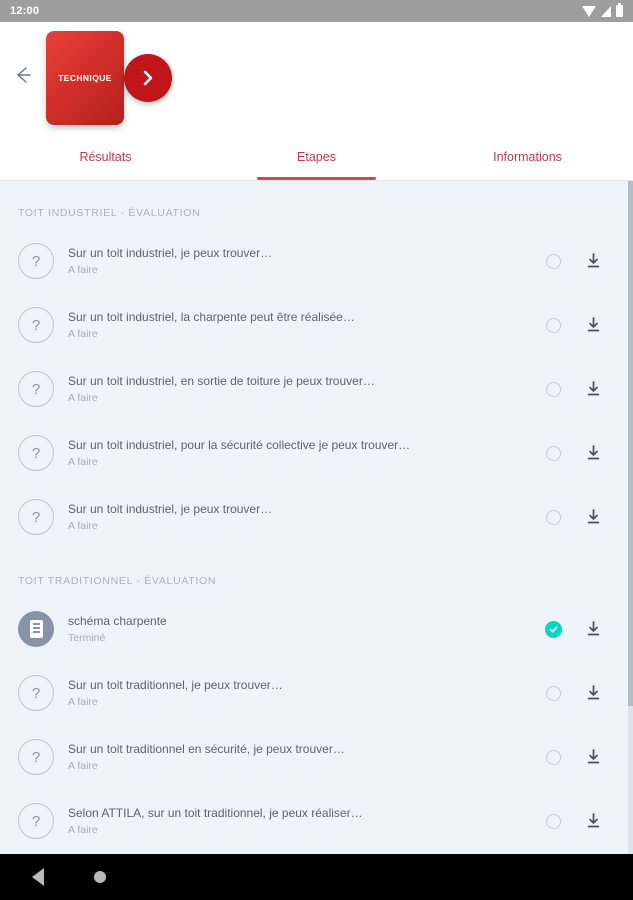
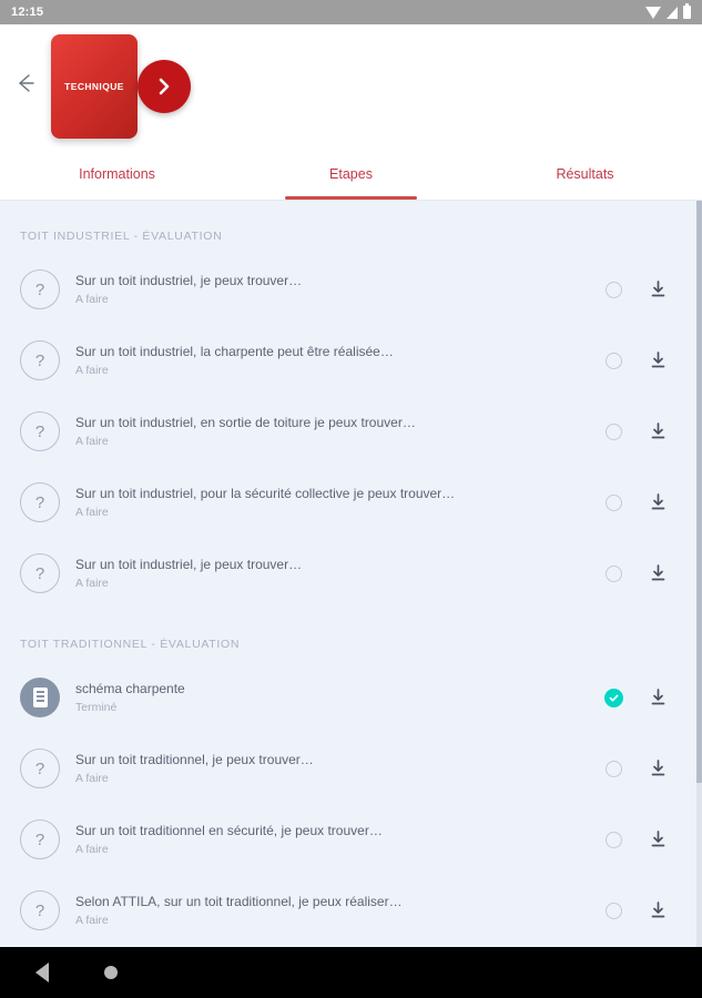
- 12:00
+ 12:15
  TECHNIQUE
- Résultats
+ Informations
  Etapes
- Informations
+ Résultats
  TOIT INDUSTRIEL - ÉVALUATION
  ?
  Sur un toit industriel, je peux trouver…
  A faire
  ?
  Sur un toit industriel, la charpente peut être réalisée…
  A faire
  ?
  Sur un toit industriel, en sortie de toiture je peux trouver…
  A faire
  ?
  Sur un toit industriel, pour la sécurité collective je peux trouver…
  A faire
  ?
  Sur un toit industriel, je peux trouver…
  A faire
  TOIT TRADITIONNEL - ÉVALUATION
  schéma charpente
  Terminé
  ?
  Sur un toit traditionnel, je peux trouver…
  A faire
  ?
  Sur un toit traditionnel en sécurité, je peux trouver…
  A faire
  ?
  Selon ATTILA, sur un toit traditionnel, je peux réaliser…
  A faire
